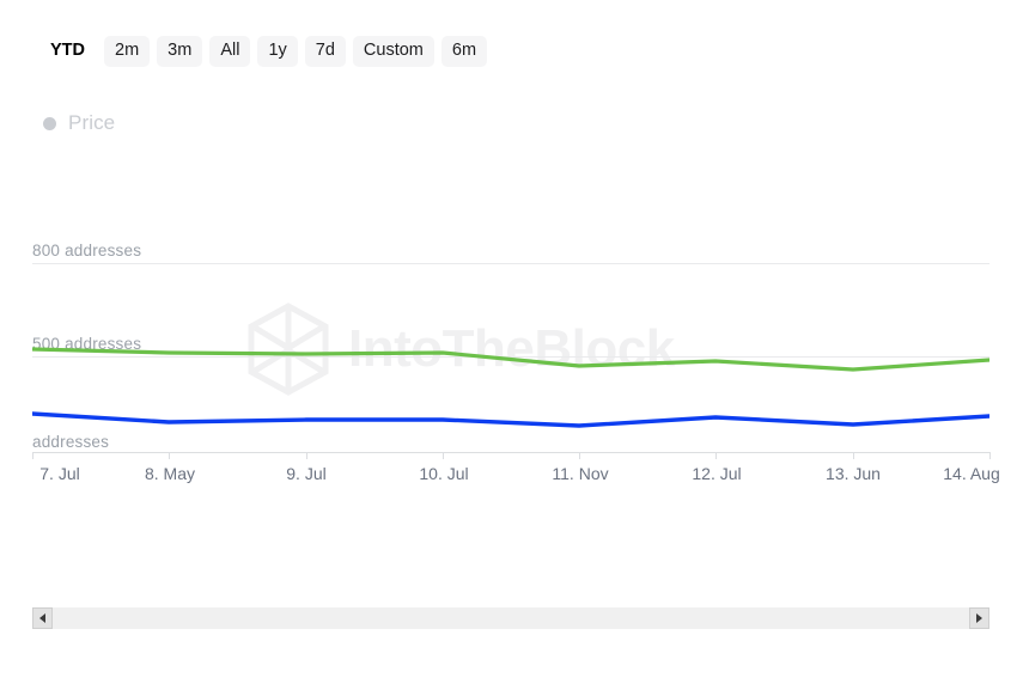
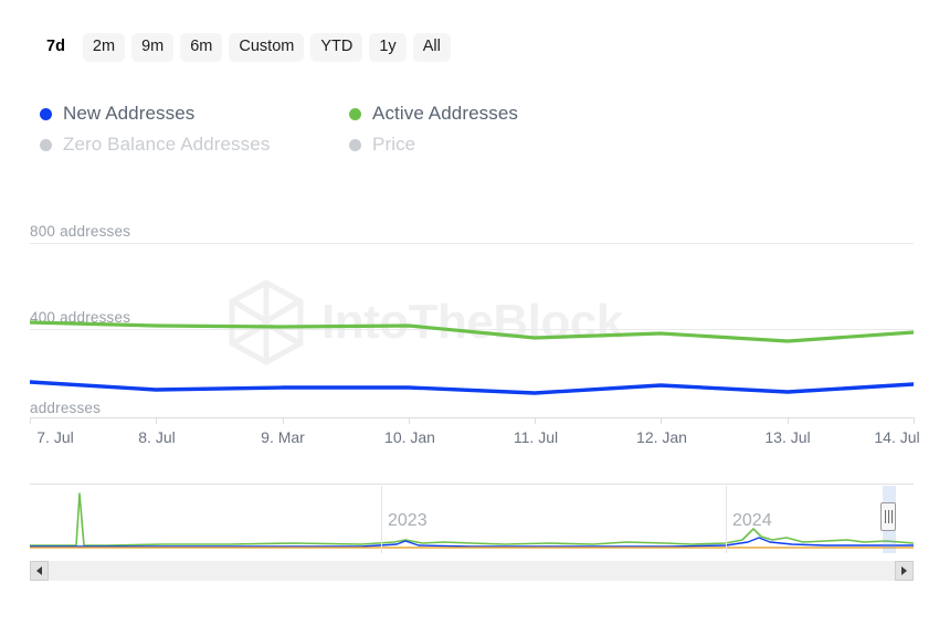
- YTD
+ 7d
  2m
- 3m
+ 9m
- All
+ 6m
- 1y
+ Custom
- 7d
+ YTD
- Custom
+ 1y
- 6m
+ All
+ New Addresses
+ Active Addresses
+ Zero Balance Addresses
  Price
  IntoTheBlock
  800 addresses
- 500 addresses
+ 400 addresses
  addresses
  7. Jul
- 8. May
+ 8. Jul
- 9. Jul
+ 9. Mar
- 10. Jul
+ 10. Jan
- 11. Nov
+ 11. Jul
- 12. Jul
+ 12. Jan
- 13. Jun
+ 13. Jul
- 14. Aug
+ 14. Jul
+ 2023
+ 2024
